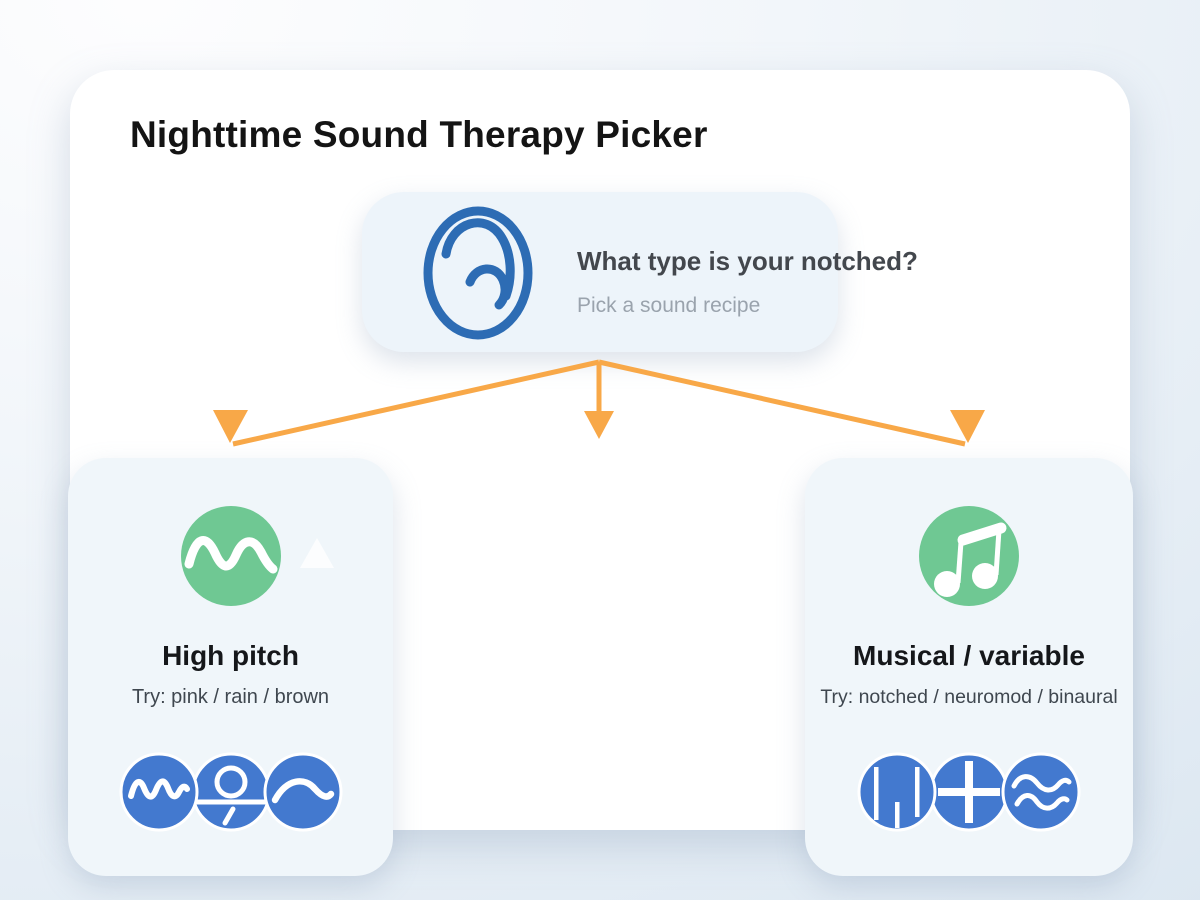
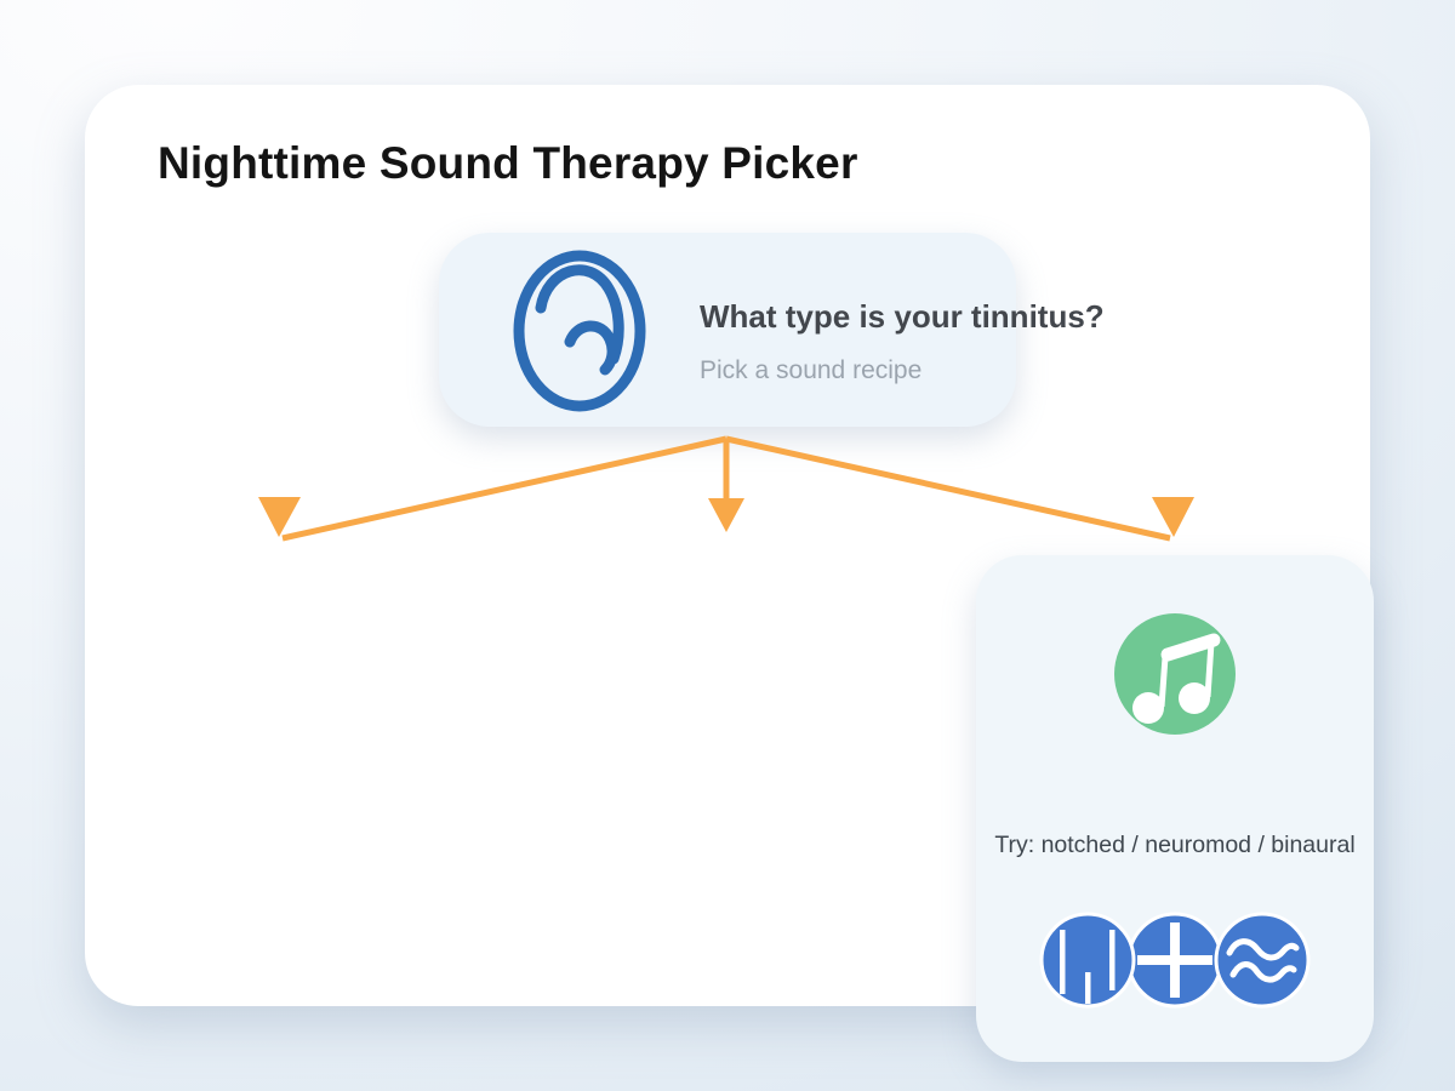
  Nighttime Sound Therapy Picker
- What type is your notched?
+ What type is your tinnitus?
  Pick a sound recipe
- High pitch
- Try: pink / rain / brown
- Musical / variable
  Try: notched / neuromod / binaural
